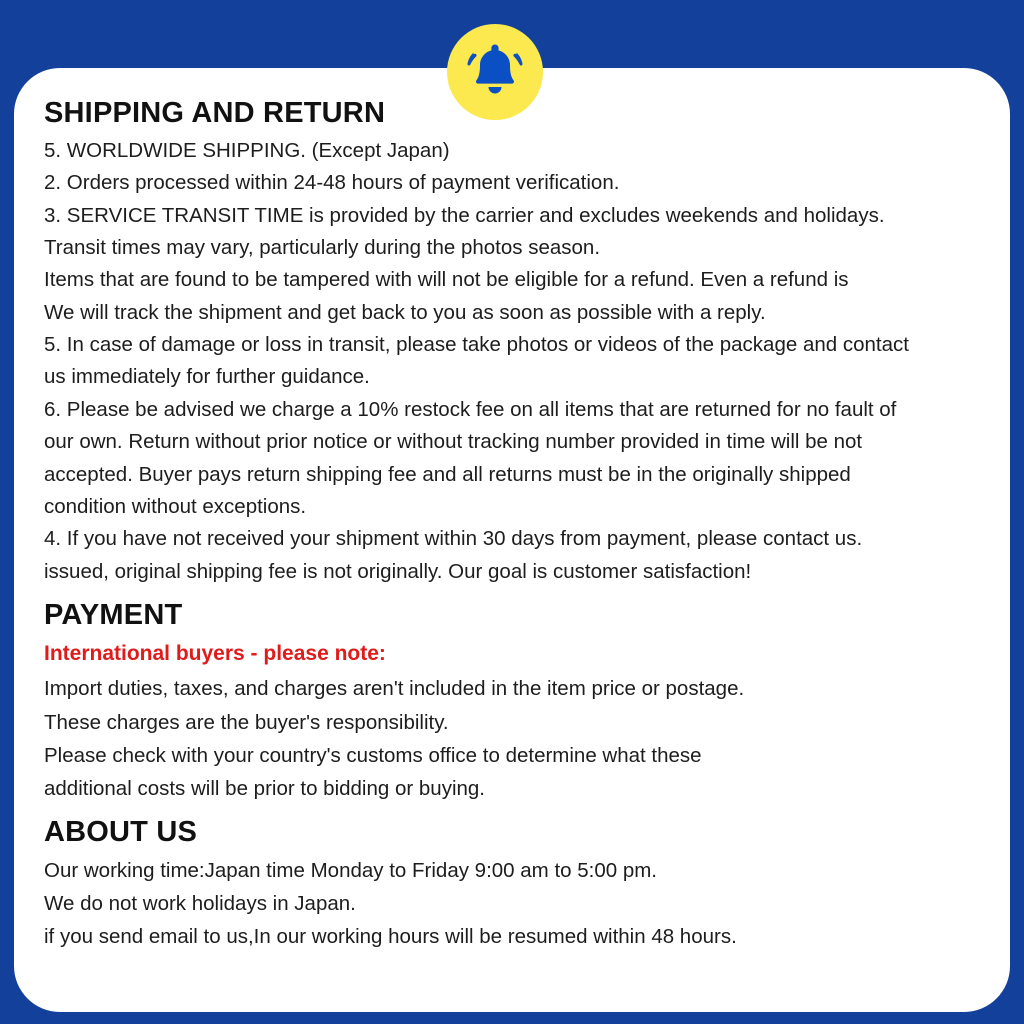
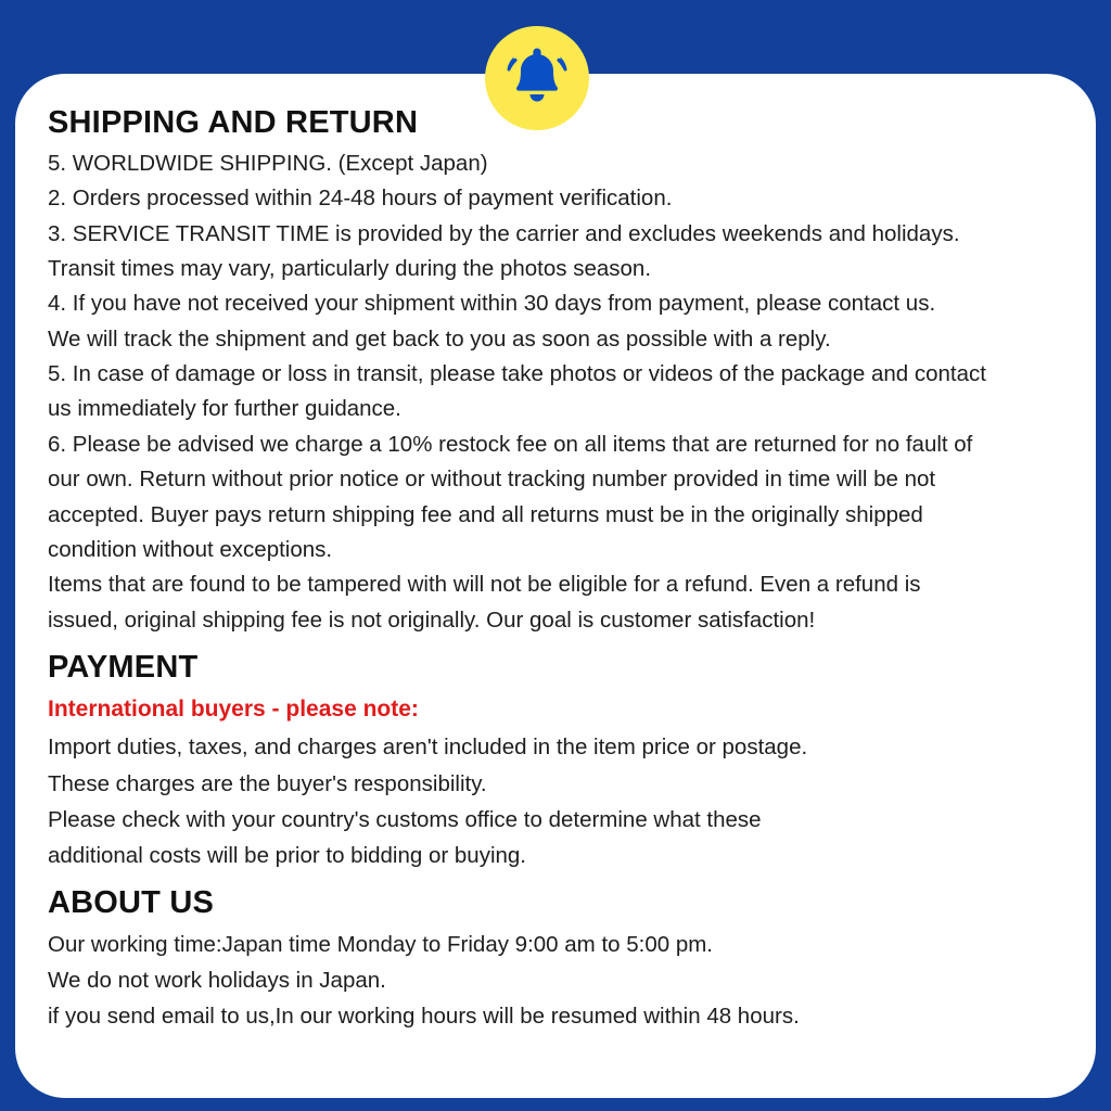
  SHIPPING AND RETURN
  5. WORLDWIDE SHIPPING. (Except Japan)
  2. Orders processed within 24-48 hours of payment verification.
  3. SERVICE TRANSIT TIME is provided by the carrier and excludes weekends and holidays.
  Transit times may vary, particularly during the photos season.
- Items that are found to be tampered with will not be eligible for a refund. Even a refund is
+ 4. If you have not received your shipment within 30 days from payment, please contact us.
  We will track the shipment and get back to you as soon as possible with a reply.
  5. In case of damage or loss in transit, please take photos or videos of the package and contact
  us immediately for further guidance.
  6. Please be advised we charge a 10% restock fee on all items that are returned for no fault of
  our own. Return without prior notice or without tracking number provided in time will be not
  accepted. Buyer pays return shipping fee and all returns must be in the originally shipped
  condition without exceptions.
- 4. If you have not received your shipment within 30 days from payment, please contact us.
+ Items that are found to be tampered with will not be eligible for a refund. Even a refund is
  issued, original shipping fee is not originally. Our goal is customer satisfaction!
  PAYMENT
  International buyers - please note:
  Import duties, taxes, and charges aren't included in the item price or postage.
  These charges are the buyer's responsibility.
  Please check with your country's customs office to determine what these
  additional costs will be prior to bidding or buying.
  ABOUT US
  Our working time:Japan time Monday to Friday 9:00 am to 5:00 pm.
  We do not work holidays in Japan.
  if you send email to us,In our working hours will be resumed within 48 hours.
